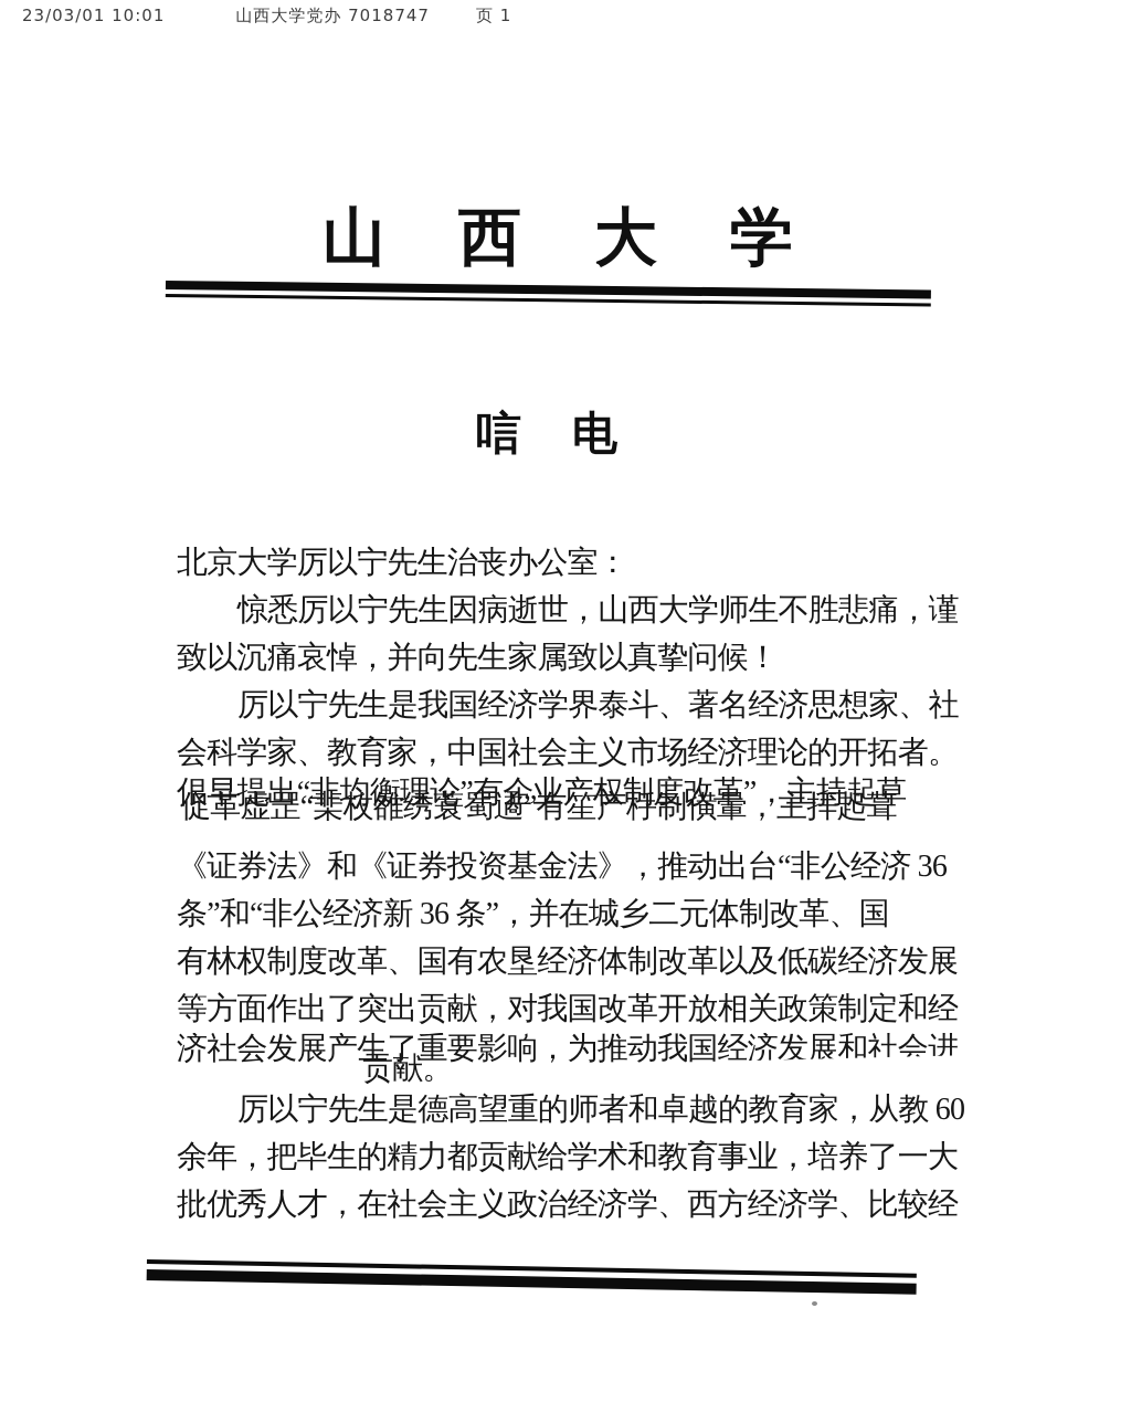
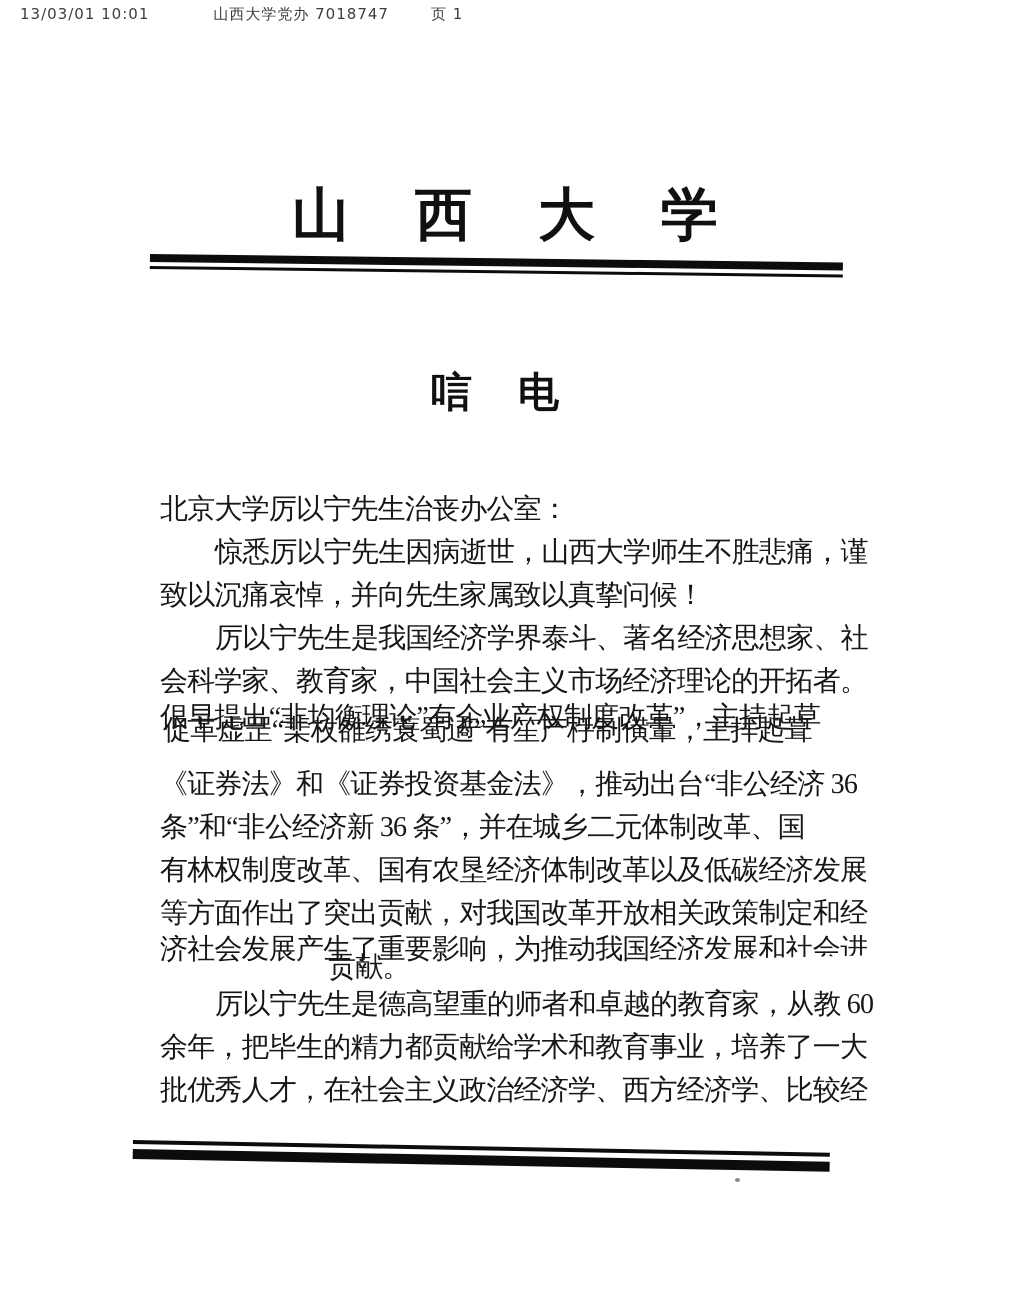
- 23/03/01 10:01
+ 13/03/01 10:01
  山西大学党办 7018747
  页 1
  山
  西
  大
  学
  唁
  电
  北京大学厉以宁先生治丧办公室：
  惊悉厉以宁先生因病逝世，山西大学师生不胜悲痛，谨
  致以沉痛哀悼，并向先生家属致以真挚问候！
  厉以宁先生是我国经济学界泰斗、著名经济思想家、社
  会科学家、教育家，中国社会主义市场经济理论的开拓者。
  佷早提出“非均衡理论”有企业产权制度改革”，主持起草
  促革虚罡“棐枚雒绣蓑蜀遹”有笙产杽制僙暈，主拝起葺
  《证券法》和《证券投资基金法》，推动出台“非公经济 36
  条”和“非公经济新 36 条”，并在城乡二元体制改革、国
  有林权制度改革、国有农垦经济体制改革以及低碳经济发展
  等方面作出了突出贡献，对我国改革开放相关政策制定和经
  济社会发展产生了重要影响，为推动我国经济发展和社会进
  贡献。
  厉以宁先生是德高望重的师者和卓越的教育家，从教 60
  余年，把毕生的精力都贡献给学术和教育事业，培养了一大
  批优秀人才，在社会主义政治经济学、西方经济学、比较经
